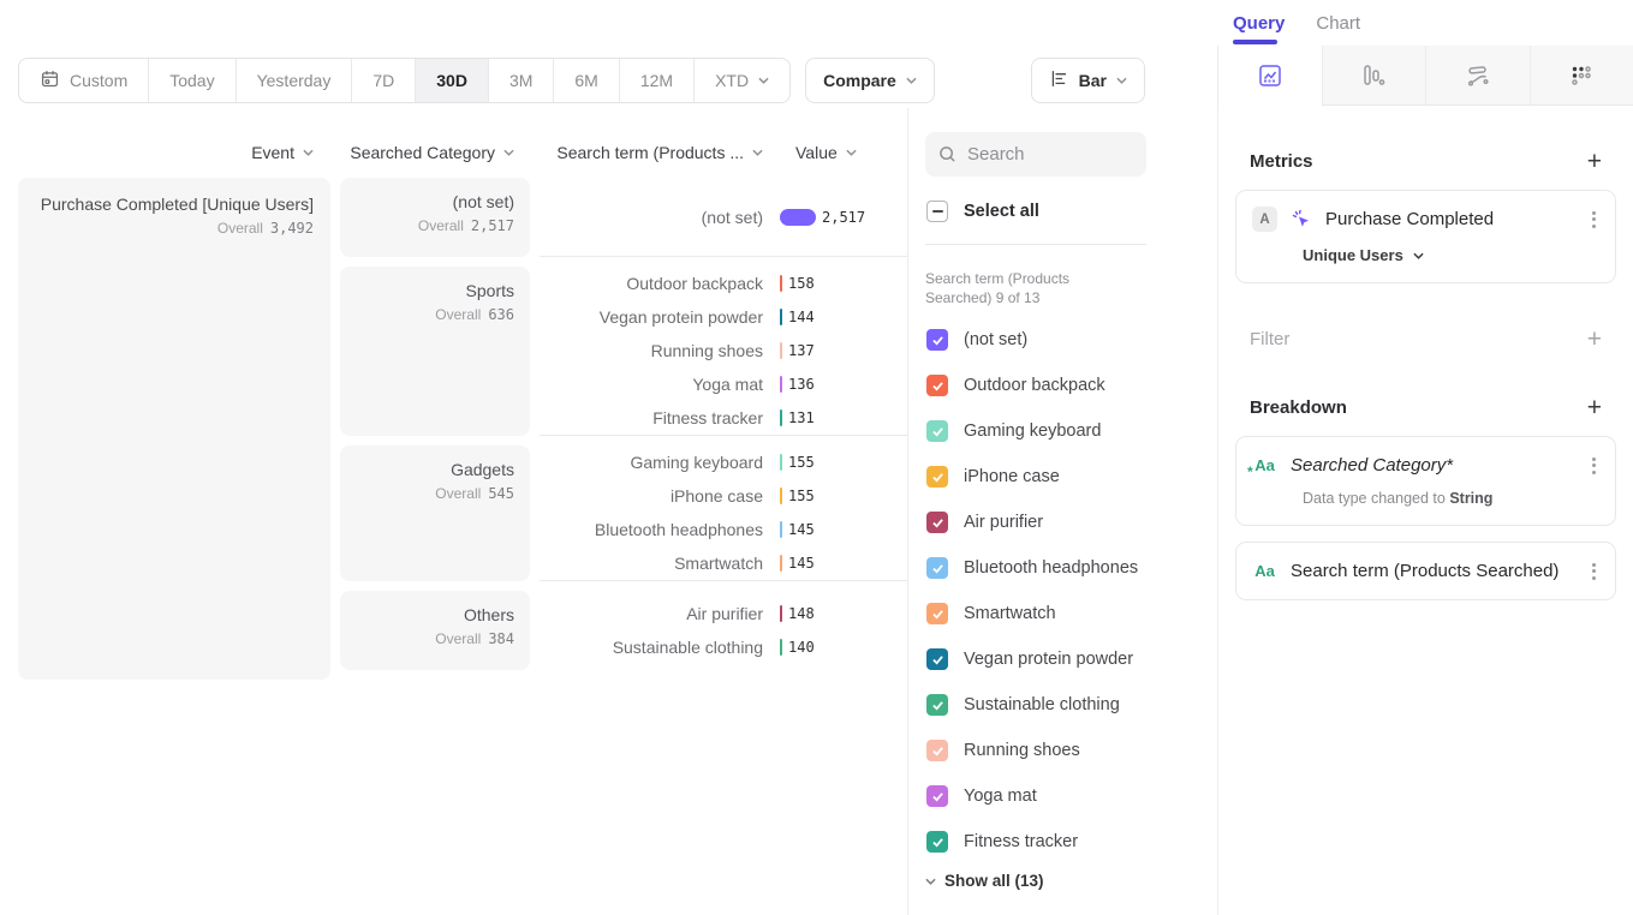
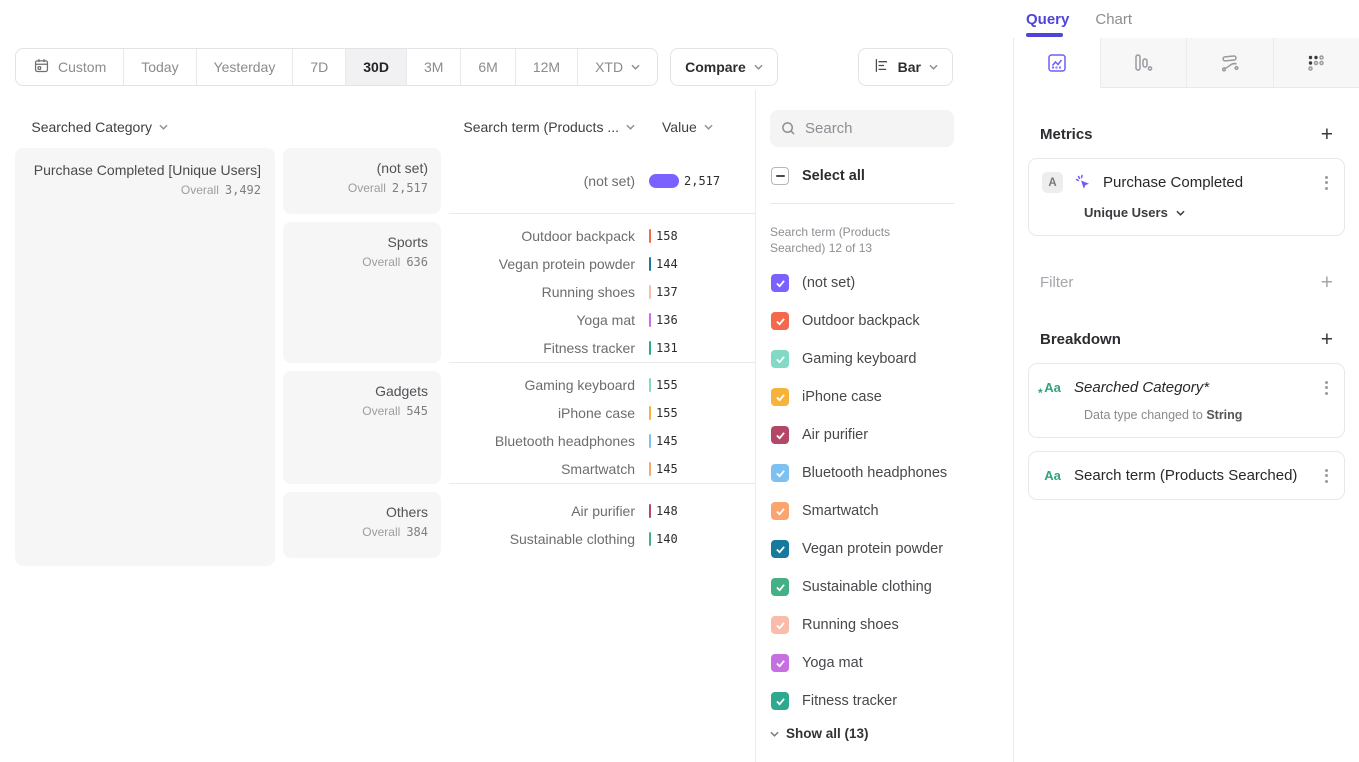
  Custom
  Today
  Yesterday
  7D
  30D
  3M
  6M
  12M
  XTD
  Compare
  Bar
- Event
  Searched Category
  Search term (Products ...
  Value
  Purchase Completed [Unique Users]
  Overall 3,492
  (not set)
  Overall 2,517
  (not set)
  2,517
  Sports
  Overall 636
  Outdoor backpack
  158
  Vegan protein powder
  144
  Running shoes
  137
  Yoga mat
  136
  Fitness tracker
  131
  Gadgets
  Overall 545
  Gaming keyboard
  155
  iPhone case
  155
  Bluetooth headphones
  145
  Smartwatch
  145
  Others
  Overall 384
  Air purifier
  148
  Sustainable clothing
  140
  Search
  Select all
- Search term (Products Searched) 9 of 13
+ Search term (Products Searched) 12 of 13
  (not set)
  Outdoor backpack
  Gaming keyboard
  iPhone case
  Air purifier
  Bluetooth headphones
  Smartwatch
  Vegan protein powder
  Sustainable clothing
  Running shoes
  Yoga mat
  Fitness tracker
  Show all (13)
  Query
  Chart
  Metrics
  +
  A
  Purchase Completed
  Unique Users
  Filter
  +
  Breakdown
  +
  Aa
  *
  Searched Category*
  Data type changed to String
  Aa
  Search term (Products Searched)
